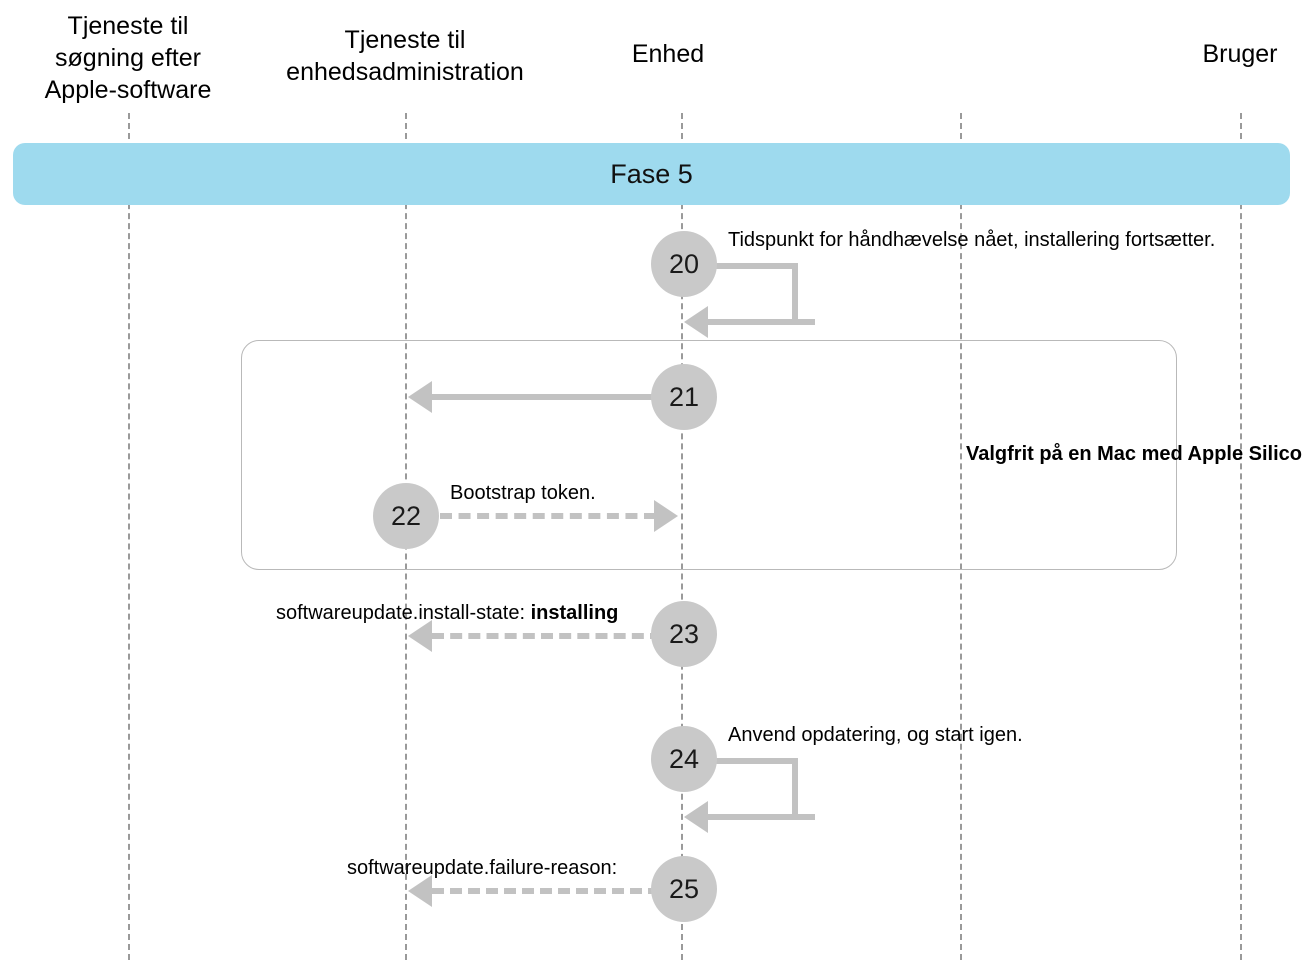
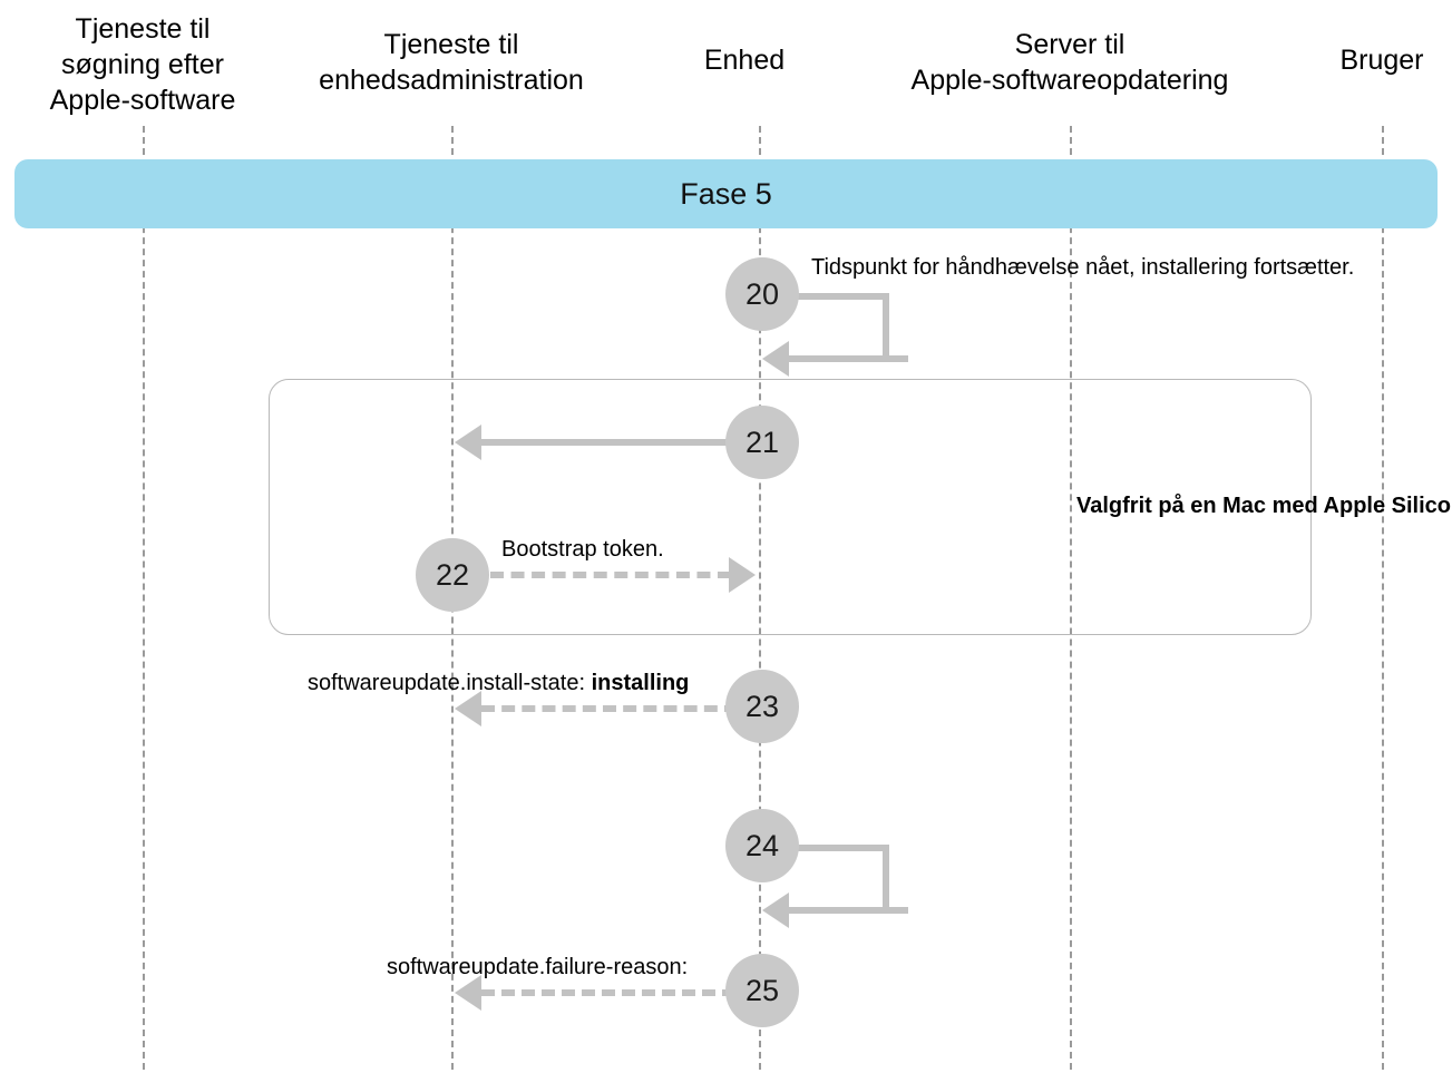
  Tjeneste til
  søgning efter
  Apple-software
  Tjeneste til
  enhedsadministration
  Enhed
+ Server til
+ Apple-softwareopdatering
  Bruger
  Fase 5
  Tidspunkt for håndhævelse nået, installering fortsætter.
  20
  Valgfrit på en Mac med Apple Silico
  21
  Bootstrap token.
  22
  softwareupdate.install-state: installing
  23
- Anvend opdatering, og start igen.
  24
  softwareupdate.failure-reason:
  25
